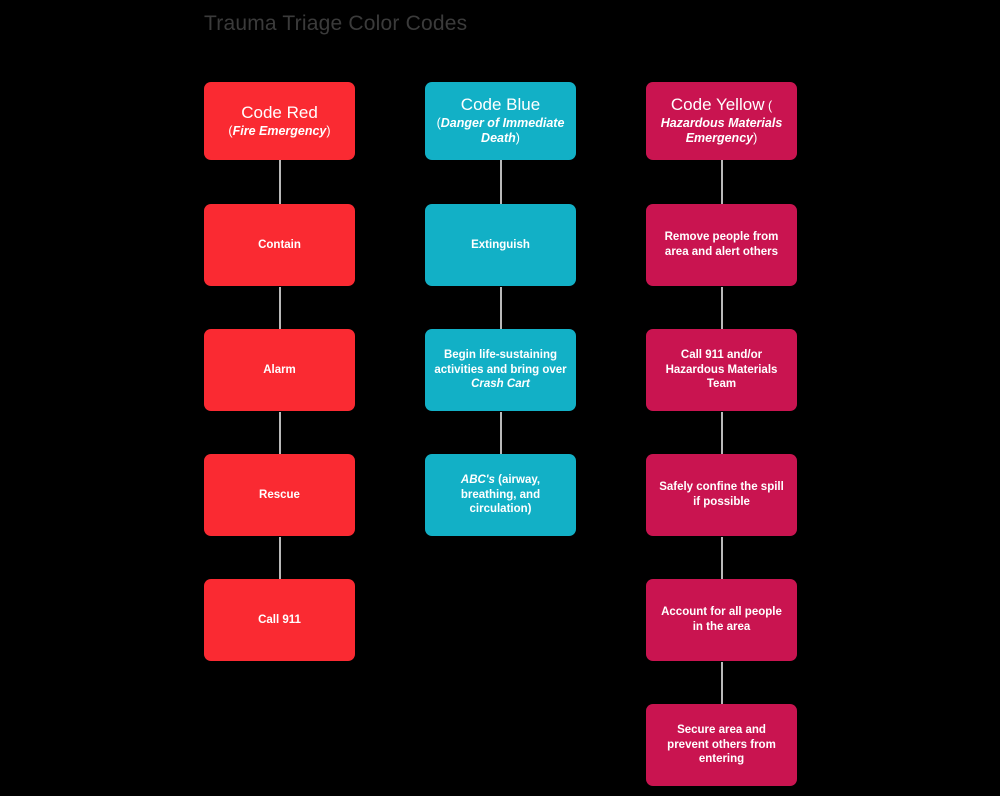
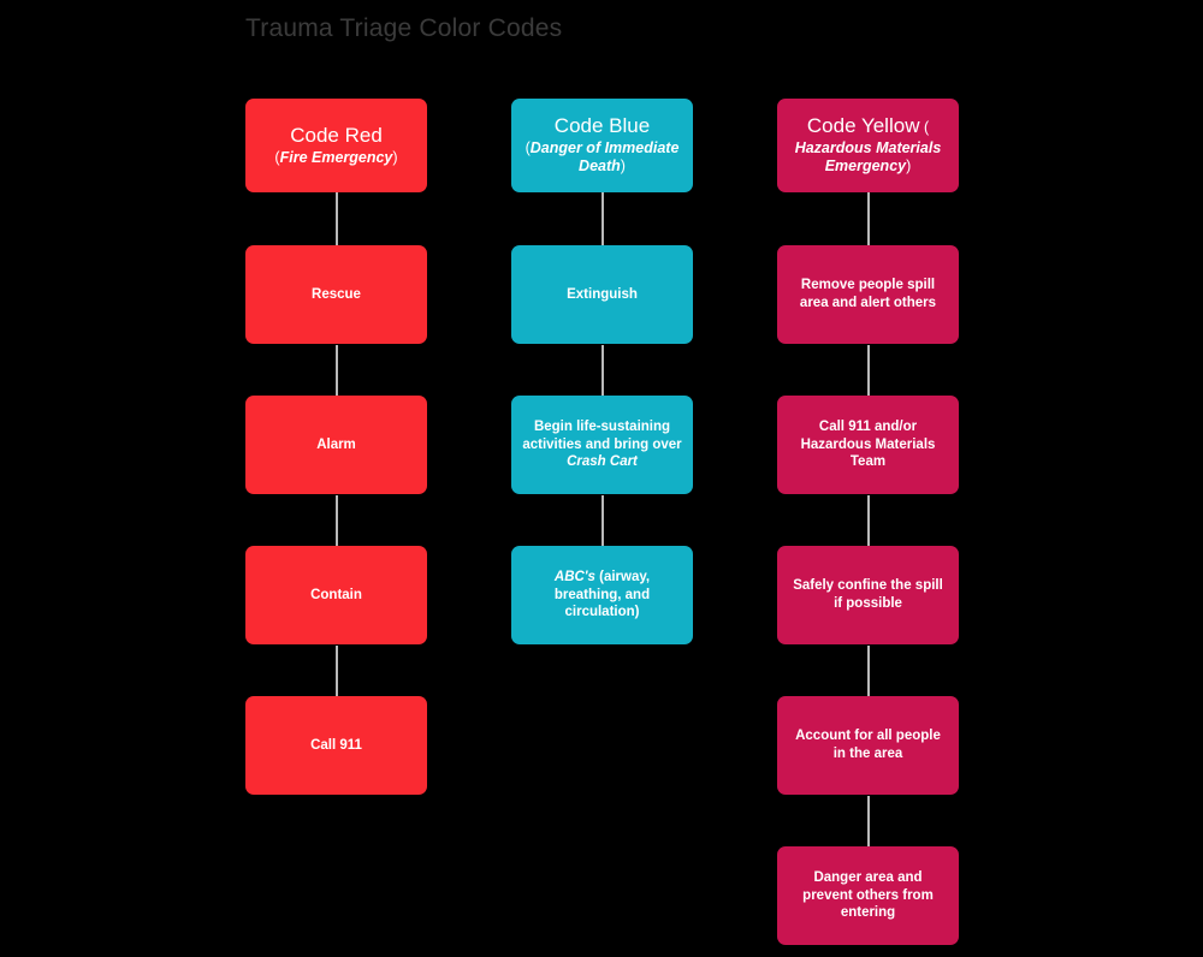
  Trauma Triage Color Codes
  Code Red
  (Fire Emergency)
- Contain
+ Rescue
  Alarm
- Rescue
+ Contain
  Call 911
  Code Blue
  (Danger of Immediate Death)
  Extinguish
  Begin life-sustaining activities and bring over Crash Cart
  ABC's (airway, breathing, and circulation)
  Code Yellow (
  Hazardous Materials Emergency)
- Remove people from area and alert others
+ Remove people spill area and alert others
  Call 911 and/or Hazardous Materials Team
  Safely confine the spill if possible
  Account for all people in the area
- Secure area and prevent others from entering
+ Danger area and prevent others from entering
